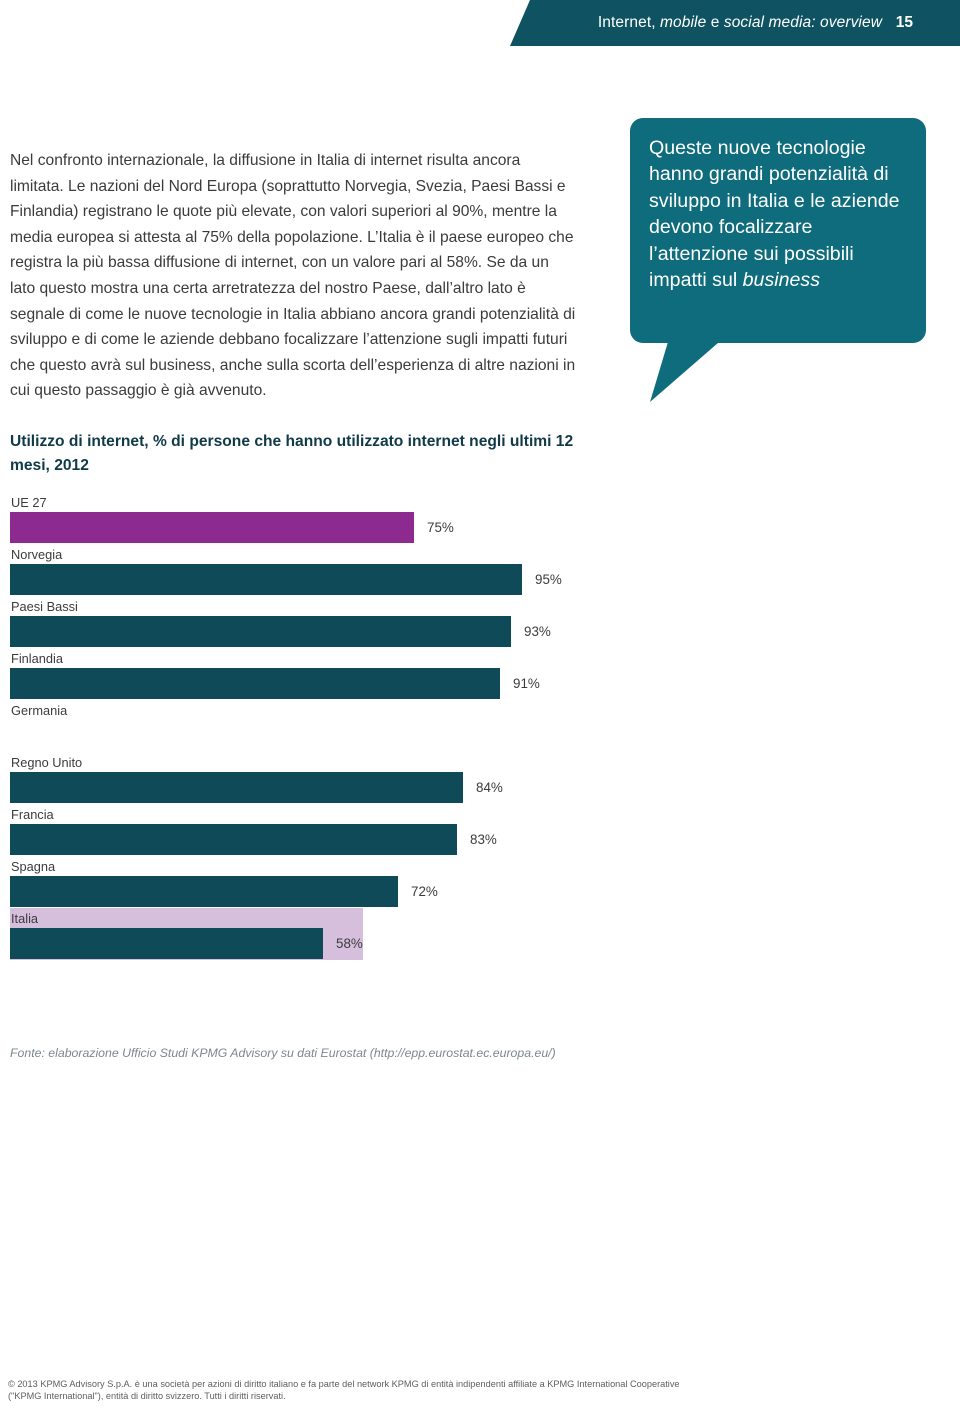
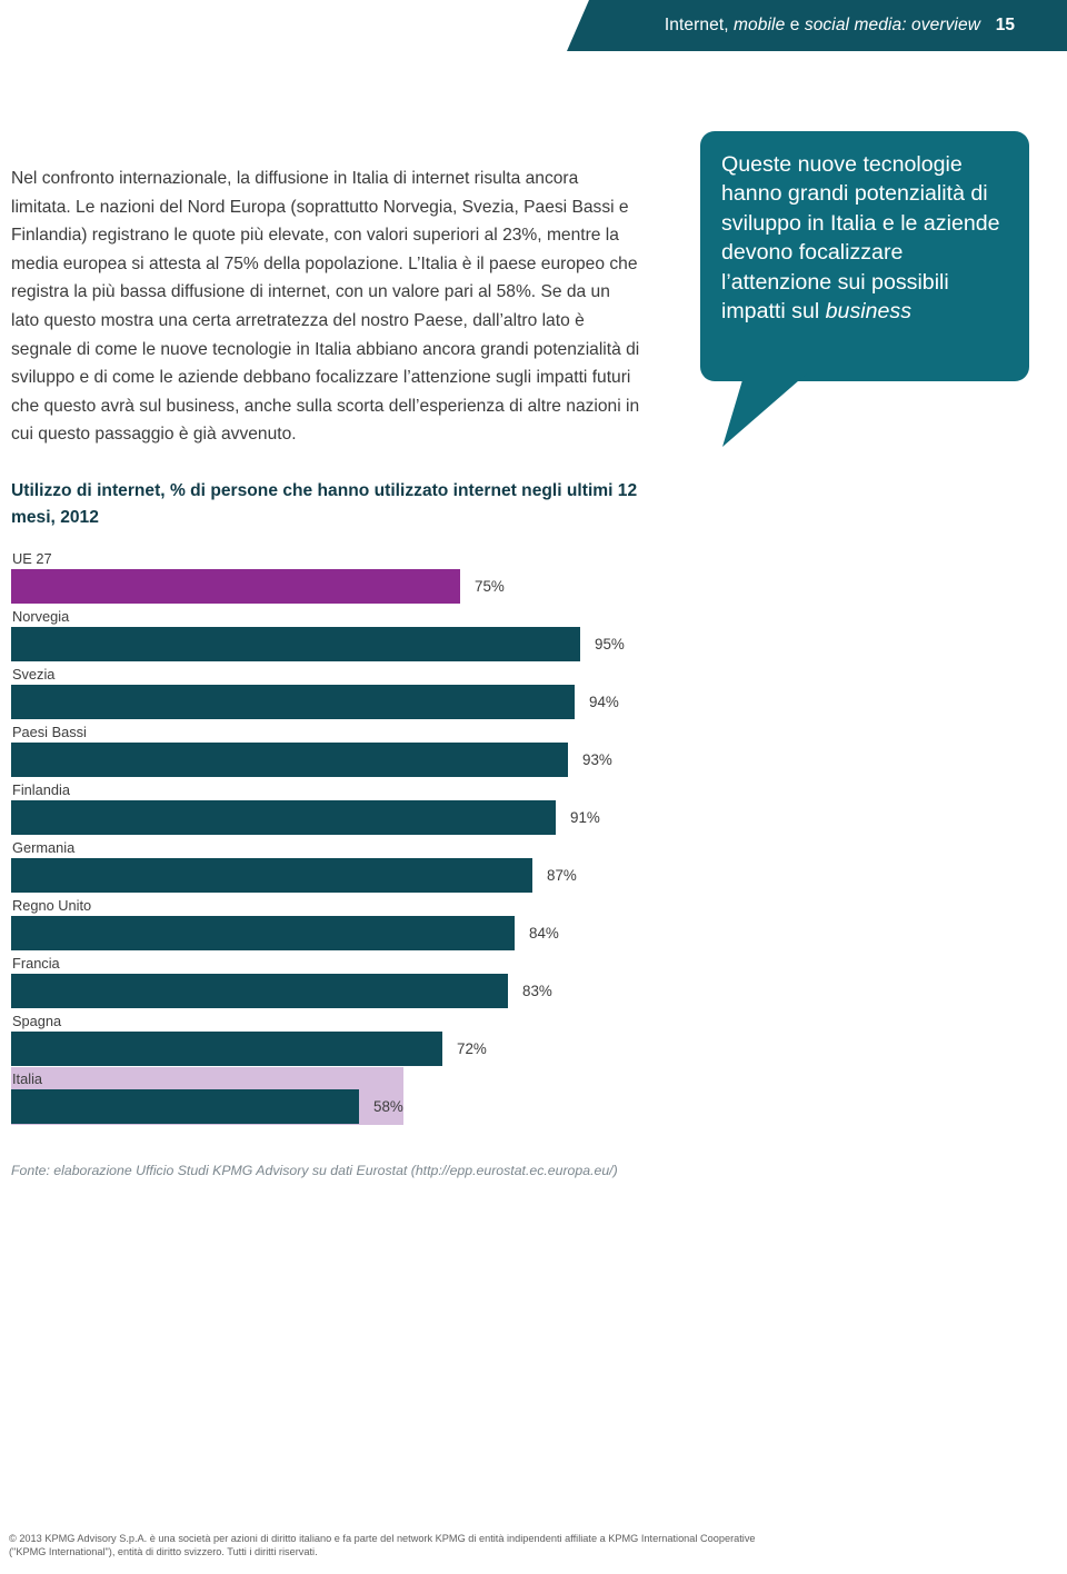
  Internet, mobile e social media: overview
  15
- Nel confronto internazionale, la diffusione in Italia di internet risulta ancora limitata. Le nazioni del Nord Europa (soprattutto Norvegia, Svezia, Paesi Bassi e Finlandia) registrano le quote più elevate, con valori superiori al 90%, mentre la media europea si attesta al 75% della popolazione. L’Italia è il paese europeo che registra la più bassa diffusione di internet, con un valore pari al 58%. Se da un lato questo mostra una certa arretratezza del nostro Paese, dall’altro lato è segnale di come le nuove tecnologie in Italia abbiano ancora grandi potenzialità di sviluppo e di come le aziende debbano focalizzare l’attenzione sugli impatti futuri che questo avrà sul business, anche sulla scorta dell’esperienza di altre nazioni in cui questo passaggio è già avvenuto.
+ Nel confronto internazionale, la diffusione in Italia di internet risulta ancora limitata. Le nazioni del Nord Europa (soprattutto Norvegia, Svezia, Paesi Bassi e Finlandia) registrano le quote più elevate, con valori superiori al 23%, mentre la media europea si attesta al 75% della popolazione. L’Italia è il paese europeo che registra la più bassa diffusione di internet, con un valore pari al 58%. Se da un lato questo mostra una certa arretratezza del nostro Paese, dall’altro lato è segnale di come le nuove tecnologie in Italia abbiano ancora grandi potenzialità di sviluppo e di come le aziende debbano focalizzare l’attenzione sugli impatti futuri che questo avrà sul business, anche sulla scorta dell’esperienza di altre nazioni in cui questo passaggio è già avvenuto.
  Queste nuove tecnologie hanno grandi potenzialità di sviluppo in Italia e le aziende devono focalizzare l’attenzione sui possibili impatti sul business
  Utilizzo di internet, % di persone che hanno utilizzato internet negli ultimi 12 mesi, 2012
  UE 27
  75%
  Norvegia
  95%
+ Svezia
+ 94%
  Paesi Bassi
  93%
  Finlandia
  91%
  Germania
+ 87%
  Regno Unito
  84%
  Francia
  83%
  Spagna
  72%
  Italia
  58%
  Fonte: elaborazione Ufficio Studi KPMG Advisory su dati Eurostat (http://epp.eurostat.ec.europa.eu/)
  © 2013 KPMG Advisory S.p.A. è una società per azioni di diritto italiano e fa parte del network KPMG di entità indipendenti affiliate a KPMG International Cooperative
  ("KPMG International"), entità di diritto svizzero. Tutti i diritti riservati.
